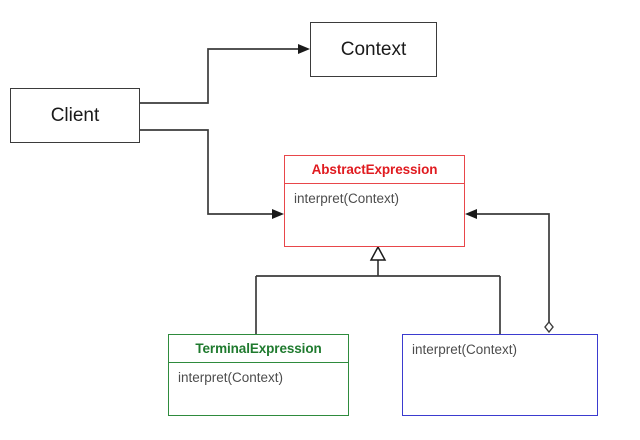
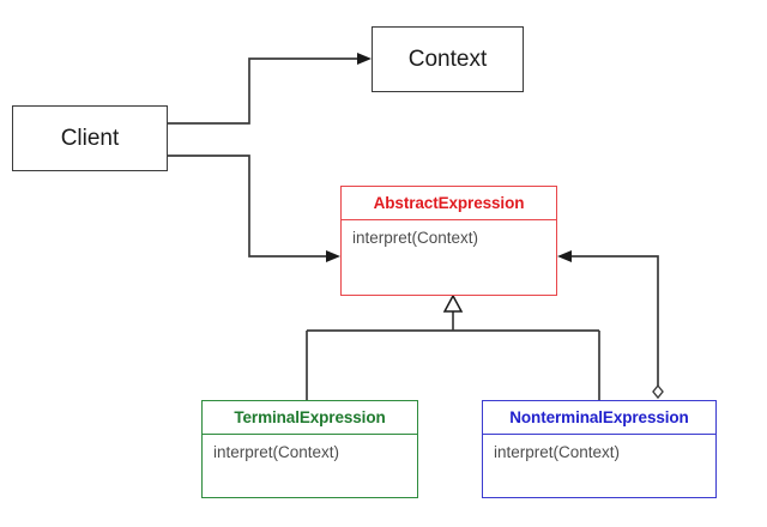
  Client
  Context
  AbstractExpression
  interpret(Context)
  TerminalExpression
  interpret(Context)
+ NonterminalExpression
  interpret(Context)
